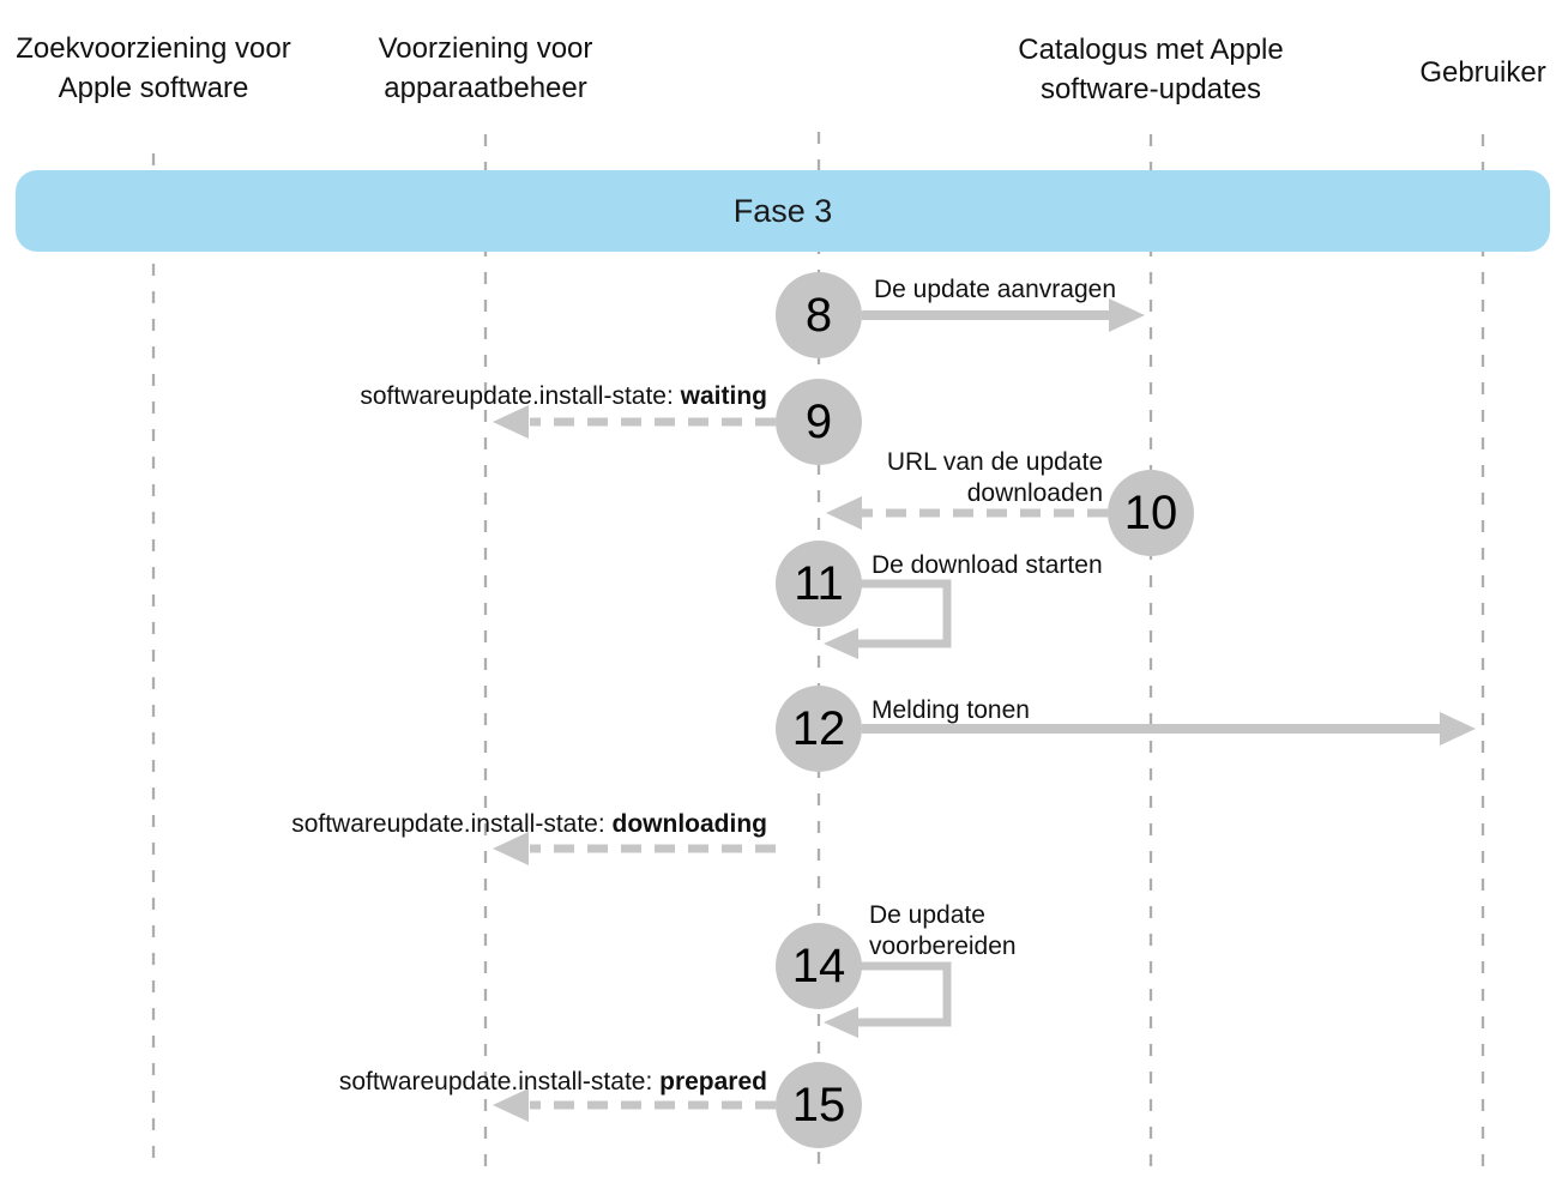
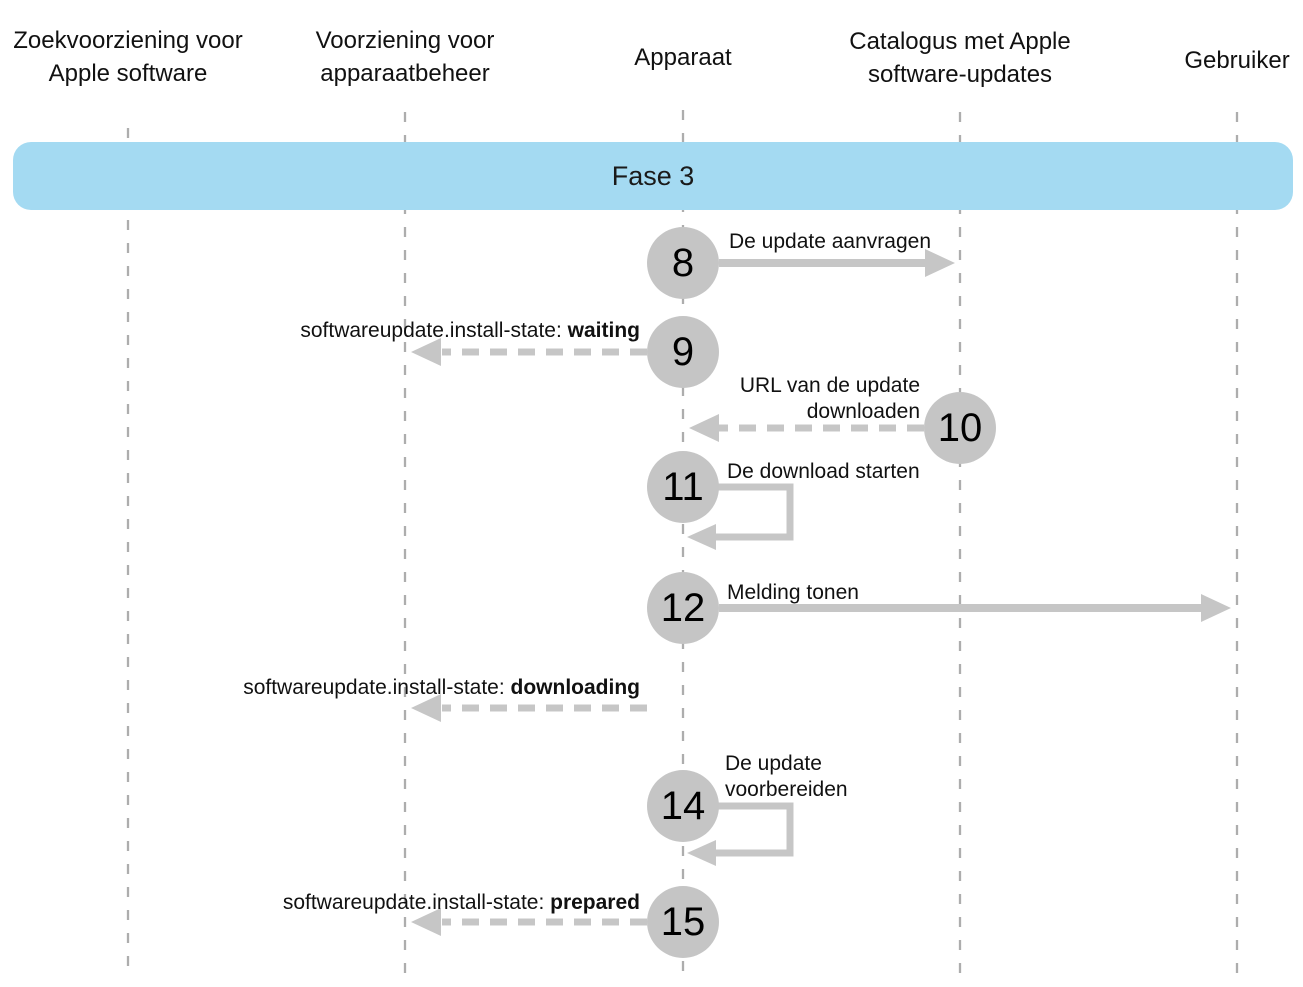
  Zoekvoorziening voor Apple software
  Voorziening voor apparaatbeheer
+ Apparaat
  Catalogus met Apple software-updates
  Gebruiker
  Fase 3
  8
  9
  10
  11
  12
  14
  15
  De update aanvragen
  softwareupdate.install-state: waiting
  URL van de update
  downloaden
  De download starten
  Melding tonen
  softwareupdate.install-state: downloading
  De update
  voorbereiden
  softwareupdate.install-state: prepared
